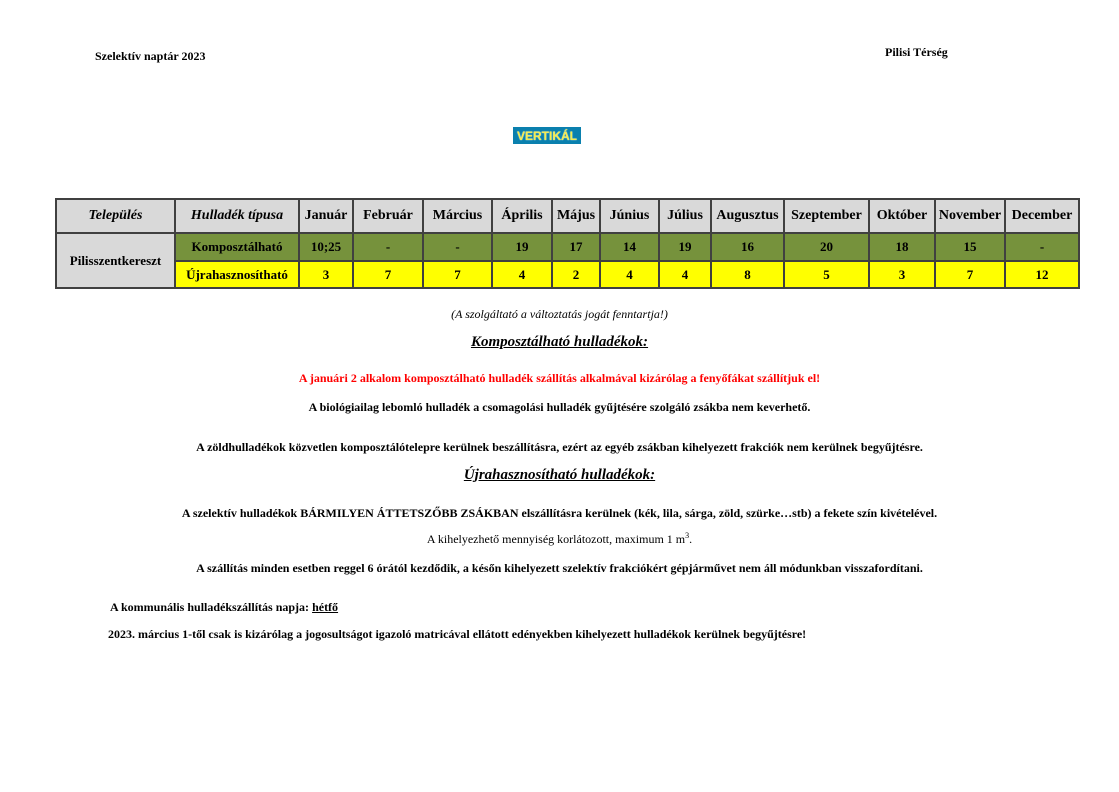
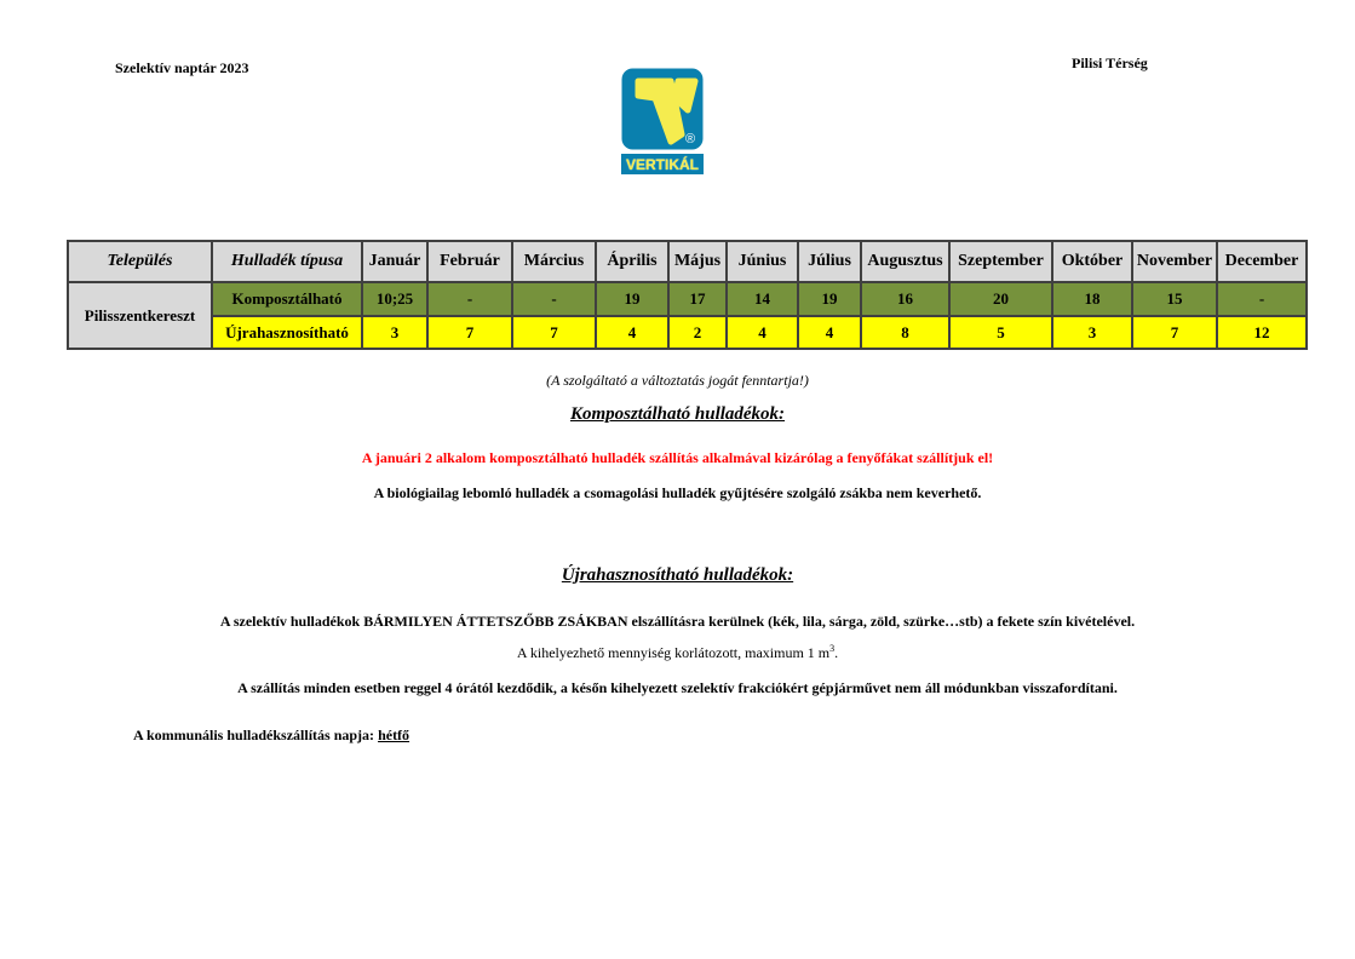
  Szelektív naptár 2023
  Pilisi Térség
+ ®
  VERTIKÁL
  Település	Hulladék típusa	Január	Február	Március	Április	Május	Június	Július	Augusztus	Szeptember	Október	November	December
  Pilisszentkereszt	Komposztálható	10;25	-	-	19	17	14	19	16	20	18	15	-
  Újrahasznosítható	3	7	7	4	2	4	4	8	5	3	7	12
  (A szolgáltató a változtatás jogát fenntartja!)
  Komposztálható hulladékok:
  A januári 2 alkalom komposztálható hulladék szállítás alkalmával kizárólag a fenyőfákat szállítjuk el!
  A biológiailag lebomló hulladék a csomagolási hulladék gyűjtésére szolgáló zsákba nem keverhető.
- A zöldhulladékok közvetlen komposztálótelepre kerülnek beszállításra, ezért az egyéb zsákban kihelyezett frakciók nem kerülnek begyűjtésre.
  Újrahasznosítható hulladékok:
  A szelektív hulladékok BÁRMILYEN ÁTTETSZŐBB ZSÁKBAN elszállításra kerülnek (kék, lila, sárga, zöld, szürke…stb) a fekete szín kivételével.
  A kihelyezhető mennyiség korlátozott, maximum 1 m3.
- A szállítás minden esetben reggel 6 órától kezdődik, a későn kihelyezett szelektív frakciókért gépjárművet nem áll módunkban visszafordítani.
+ A szállítás minden esetben reggel 4 órától kezdődik, a későn kihelyezett szelektív frakciókért gépjárművet nem áll módunkban visszafordítani.
  A kommunális hulladékszállítás napja: hétfő
- 2023. március 1-től csak is kizárólag a jogosultságot igazoló matricával ellátott edényekben kihelyezett hulladékok kerülnek begyűjtésre!
